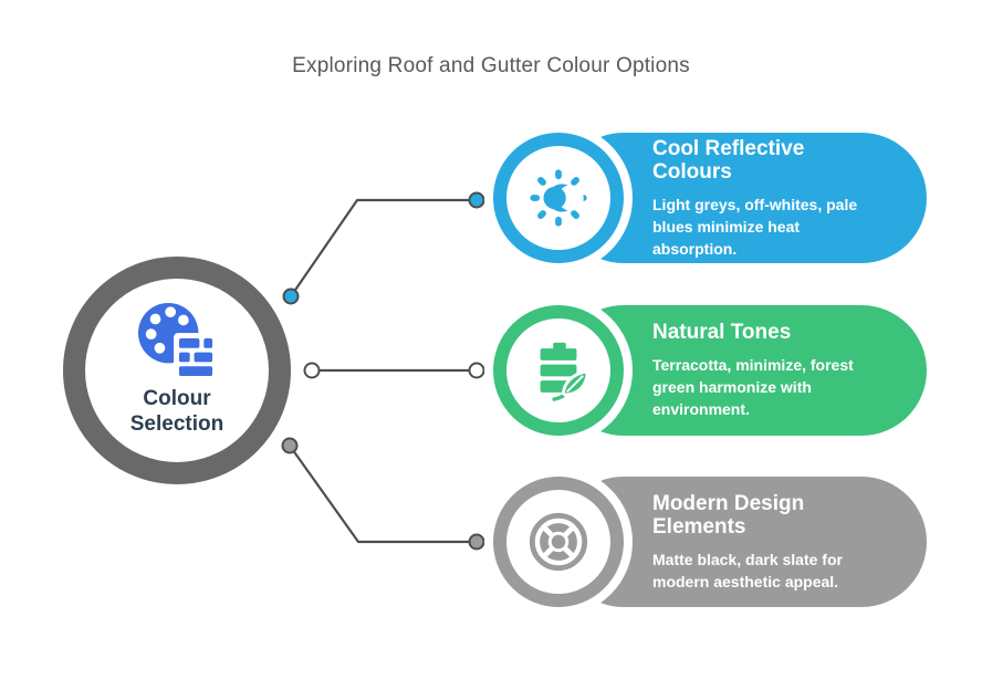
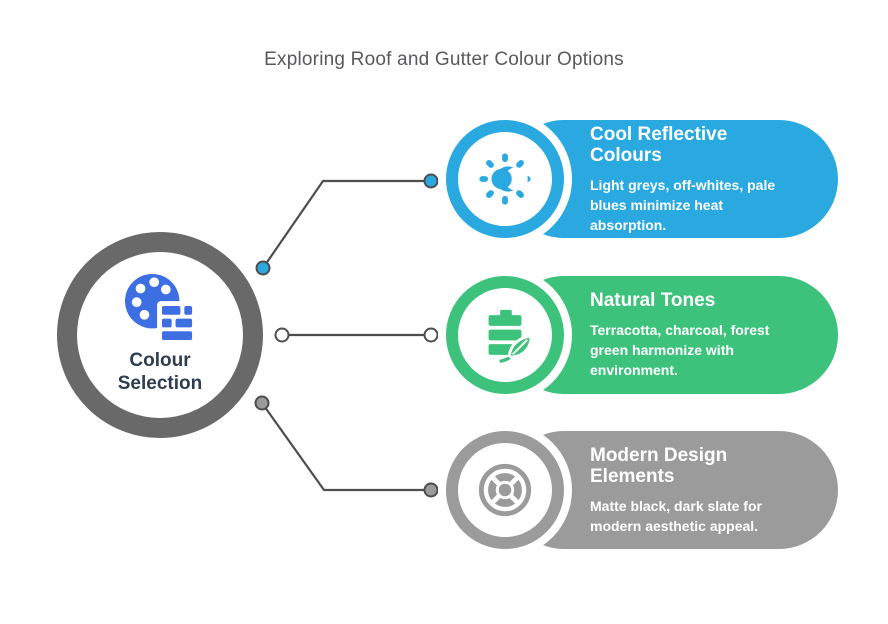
  Exploring Roof and Gutter Colour Options
  Colour Selection
  Cool Reflective Colours
  Light greys, off-whites, pale blues minimize heat absorption.
  Natural Tones
- Terracotta, minimize, forest green harmonize with environment.
+ Terracotta, charcoal, forest green harmonize with environment.
  Modern Design Elements
  Matte black, dark slate for modern aesthetic appeal.
